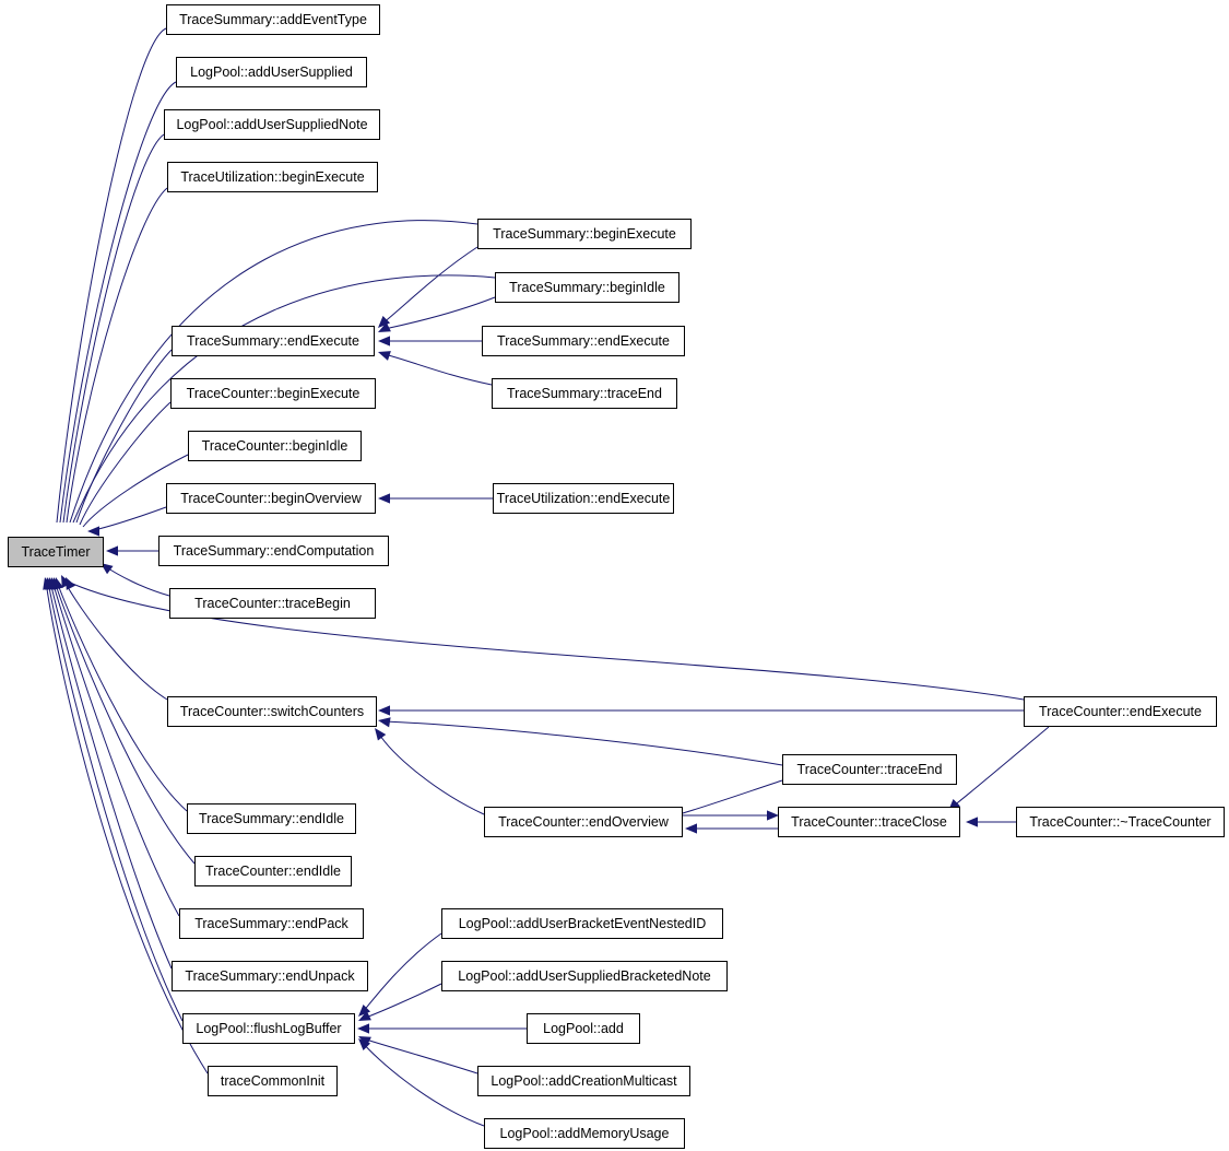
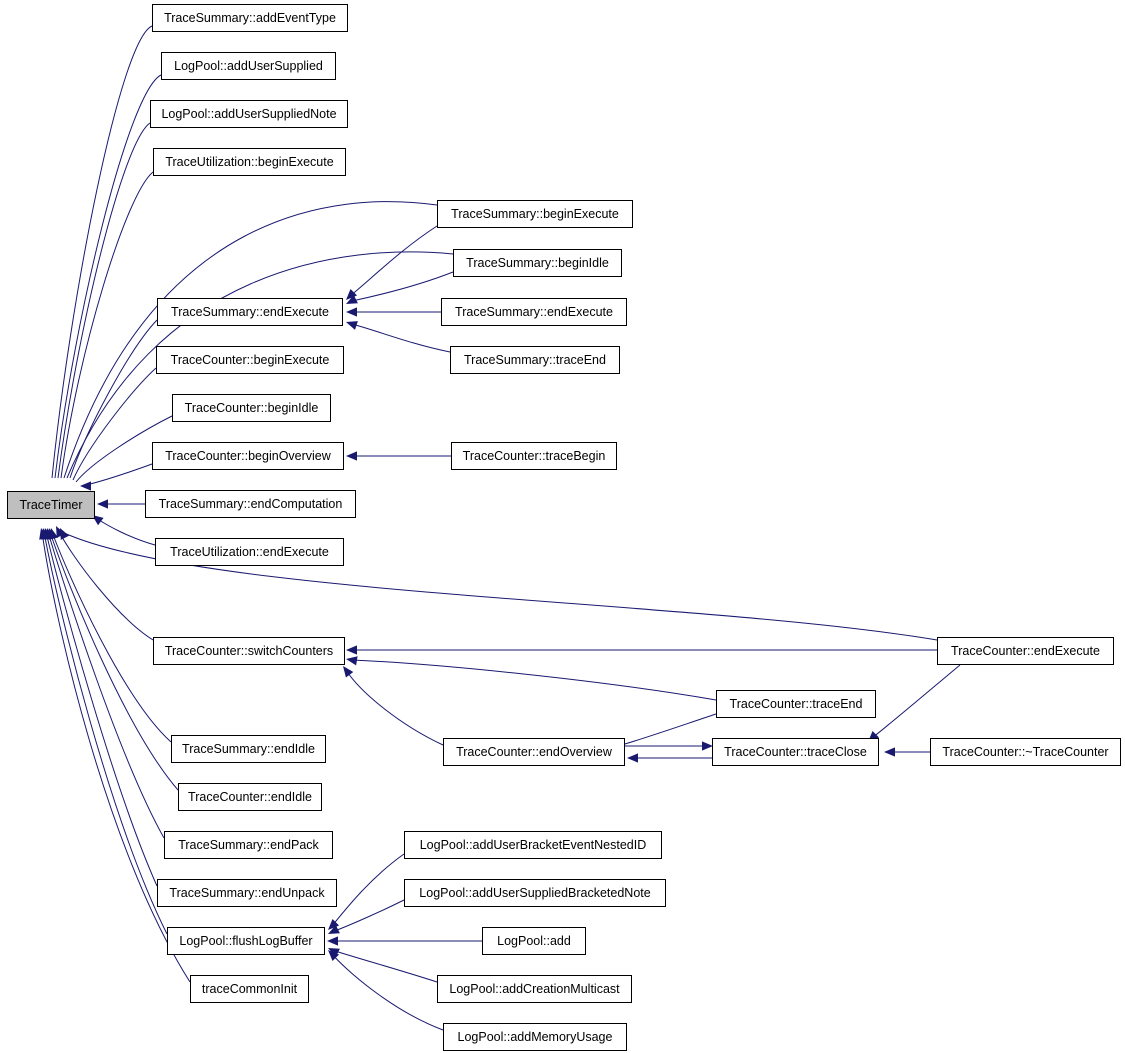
  TraceTimer
  TraceSummary::addEventType
  LogPool::addUserSupplied
  LogPool::addUserSuppliedNote
  TraceUtilization::beginExecute
  TraceSummary::beginExecute
  TraceSummary::beginIdle
  TraceSummary::endExecute
  TraceSummary::endExecute
  TraceCounter::beginExecute
  TraceSummary::traceEnd
  TraceCounter::beginIdle
  TraceCounter::beginOverview
- TraceUtilization::endExecute
+ TraceCounter::traceBegin
  TraceSummary::endComputation
- TraceCounter::traceBegin
+ TraceUtilization::endExecute
  TraceCounter::switchCounters
  TraceCounter::endExecute
  TraceCounter::traceEnd
  TraceSummary::endIdle
  TraceCounter::endOverview
  TraceCounter::traceClose
  TraceCounter::~TraceCounter
  TraceCounter::endIdle
  TraceSummary::endPack
  LogPool::addUserBracketEventNestedID
  TraceSummary::endUnpack
  LogPool::addUserSuppliedBracketedNote
  LogPool::flushLogBuffer
  LogPool::add
  traceCommonInit
  LogPool::addCreationMulticast
  LogPool::addMemoryUsage
